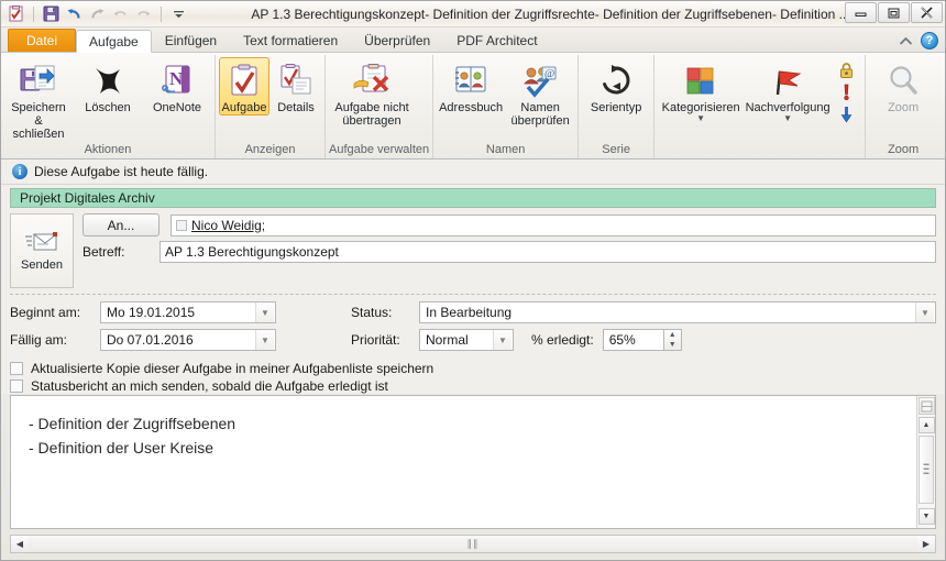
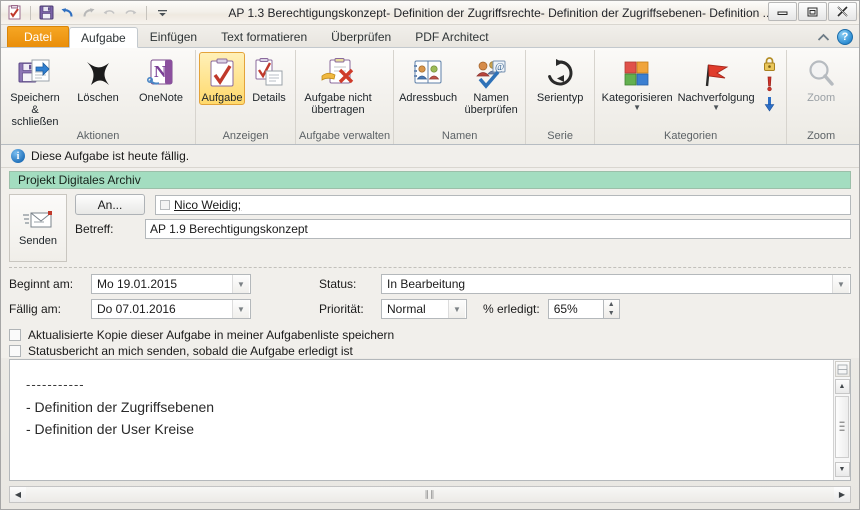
  AP 1.3 Berechtigungskonzept- Definition der Zugriffsrechte- Definition der Zugriffsebenen- Definition .
  Datei
  Aufgabe
  Einfügen
  Text formatieren
  Überprüfen
  PDF Architect
  ?
  Speichern
  & schließen
  Löschen
  N
  OneNote
  Aktionen
  Aufgabe
  Details
  Anzeigen
  Aufgabe nicht
  übertragen
  Aufgabe verwalten
  Adressbuch
  @
  Namen
  überprüfen
  Namen
  Serientyp
  Serie
  Kategorisieren
  ▼
  Nachverfolgung
  ▼
+ Kategorien
  Zoom
  Zoom
  i
  Diese Aufgabe ist heute fällig.
  Projekt Digitales Archiv
  Senden
  An...
  Nico Weidig;
  Betreff:
- AP 1.3 Berechtigungskonzept
+ AP 1.9 Berechtigungskonzept
  Beginnt am:
  Mo 19.01.2015
  ▼
  Fällig am:
  Do 07.01.2016
  ▼
  Status:
  In Bearbeitung
  ▼
  Priorität:
  Normal
  ▼
  % erledigt:
  65%
  Aktualisierte Kopie dieser Aufgabe in meiner Aufgabenliste speichern
  Statusbericht an mich senden, sobald die Aufgabe erledigt ist
+ -----------
  - Definition der Zugriffsebenen
  - Definition der User Kreise
  ━
  ━
  ━
  ◀
  ∥∥
  ▶
